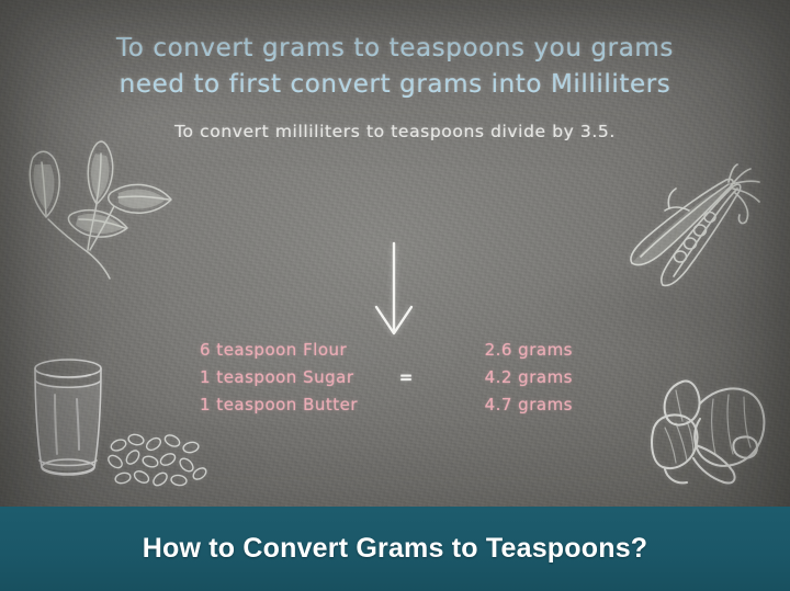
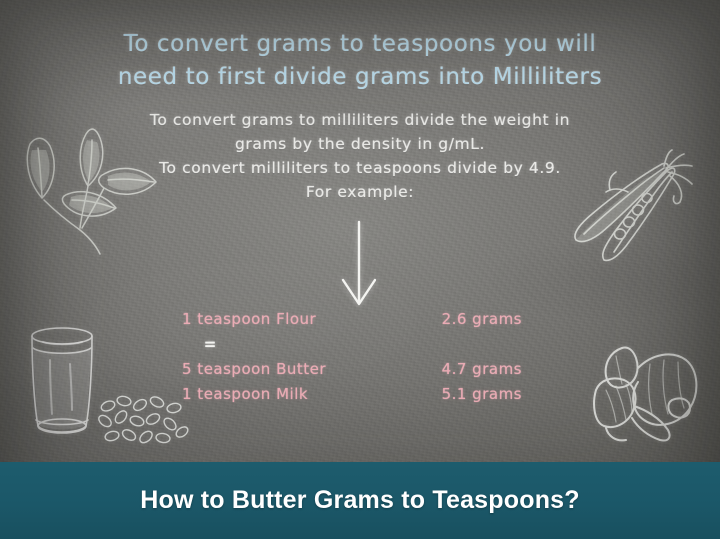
- To convert grams to teaspoons you grams
+ To convert grams to teaspoons you will
- need to first convert grams into Milliliters
+ need to first divide grams into Milliliters
+ To convert grams to milliliters divide the weight in
+ grams by the density in g/mL.
- To convert milliliters to teaspoons divide by 3.5.
+ To convert milliliters to teaspoons divide by 4.9.
+ For example:
- 6 teaspoon Flour
+ 1 teaspoon Flour
  2.6 grams
- 1 teaspoon Sugar
  =
- 4.2 grams
- 1 teaspoon Butter
+ 5 teaspoon Butter
  4.7 grams
+ 1 teaspoon Milk
+ 5.1 grams
- How to Convert Grams to Teaspoons?
+ How to Butter Grams to Teaspoons?
